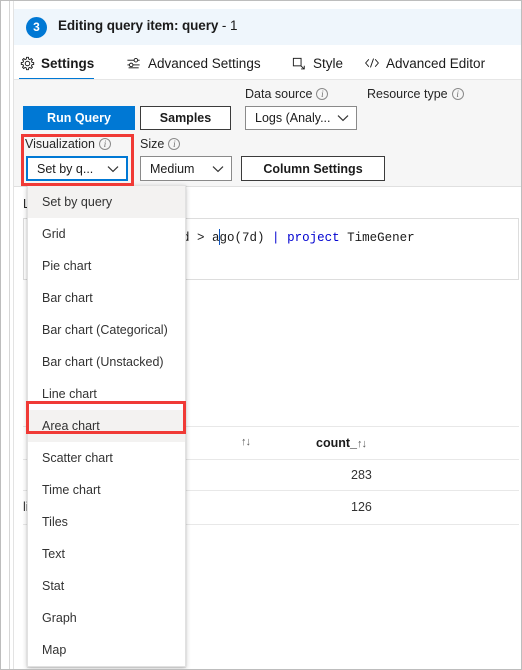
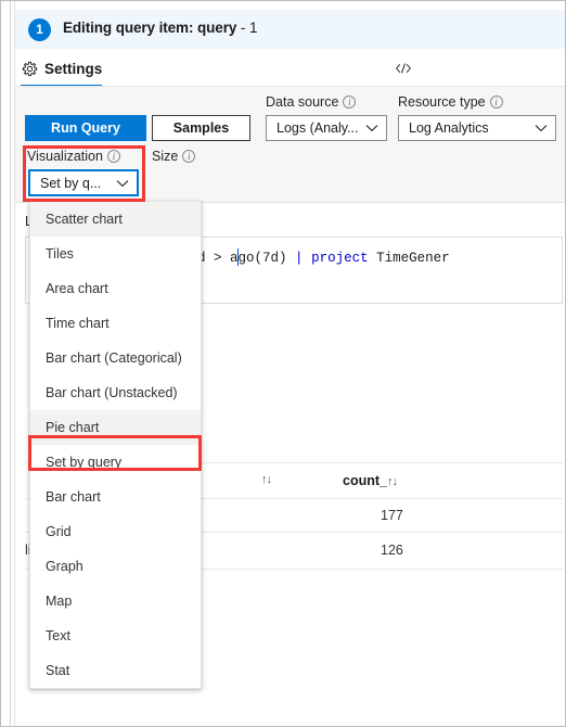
- 3
+ 1
  Editing query item: query - 1
  Settings
- Advanced Settings
- Style
- Advanced Editor
  Data source
  i
  Resource type
  i
  Run Query
  Samples
  Logs (Analy...
+ Log Analytics
  Visualization
  i
  Size
  i
  Set by q...
- Medium
- Column Settings
  ↑↓
  count_↑↓
- 283
+ 177
  126
- Set by query
+ Scatter chart
- Grid
+ Tiles
- Pie chart
+ Area chart
- Bar chart
+ Time chart
  Bar chart (Categorical)
  Bar chart (Unstacked)
- Line chart
- Area chart
+ Pie chart
- Scatter chart
+ Set by query
- Time chart
+ Bar chart
- Tiles
+ Grid
- Text
+ Graph
- Stat
+ Map
- Graph
+ Text
- Map
+ Stat
